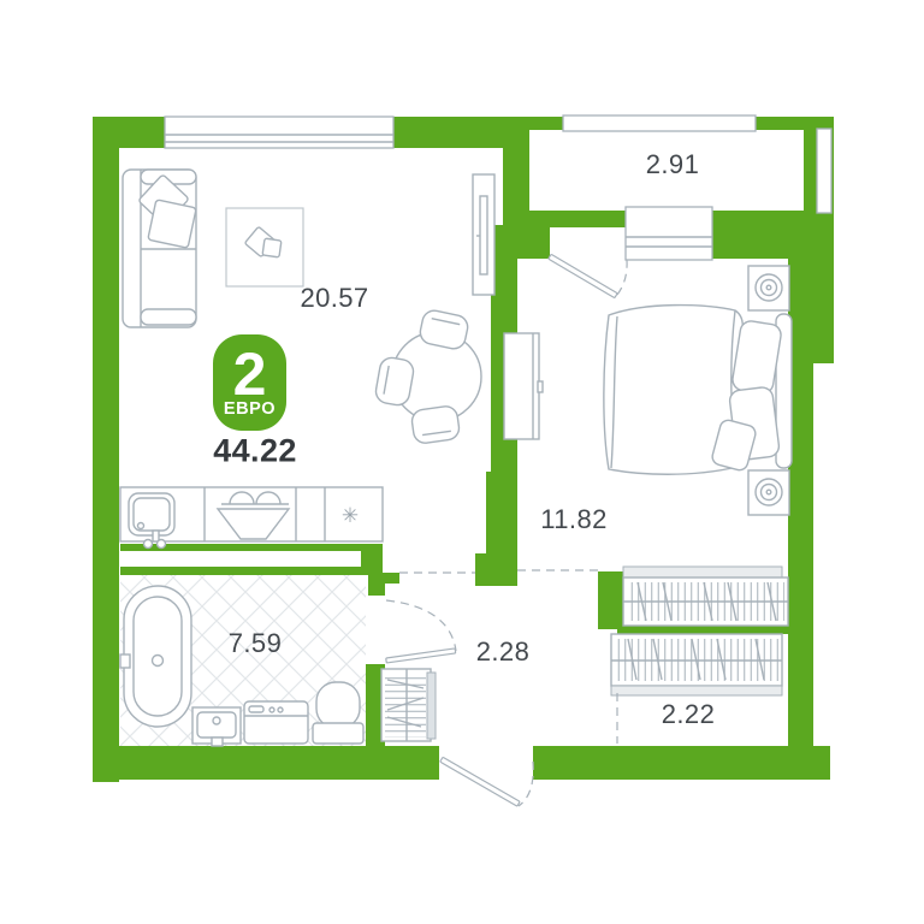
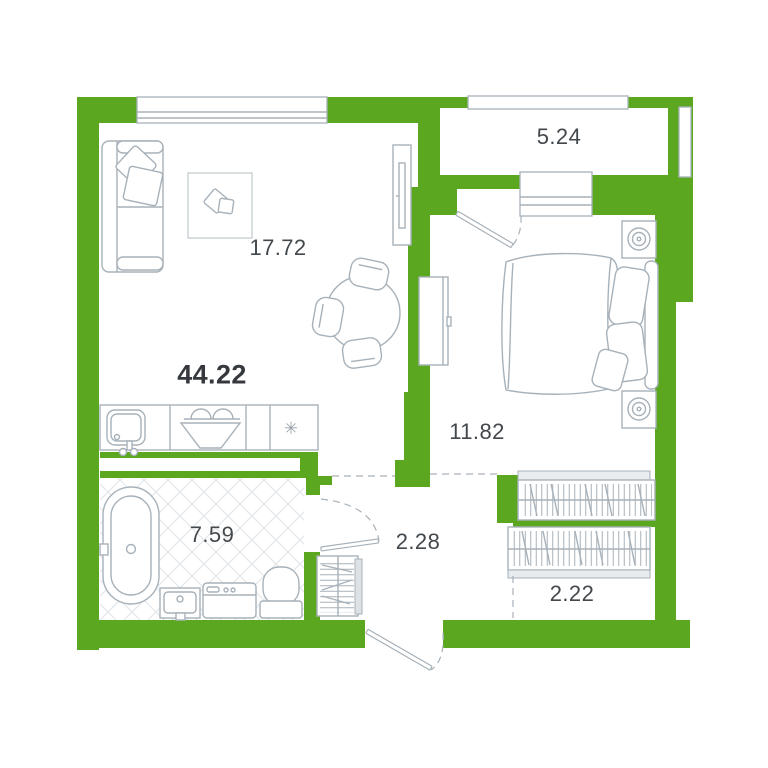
- 20.57
+ 17.72
- 2.91
+ 5.24
  11.82
  7.59
  2.28
  2.22
  ✳
- 2
- ЕВРО
  44.22
